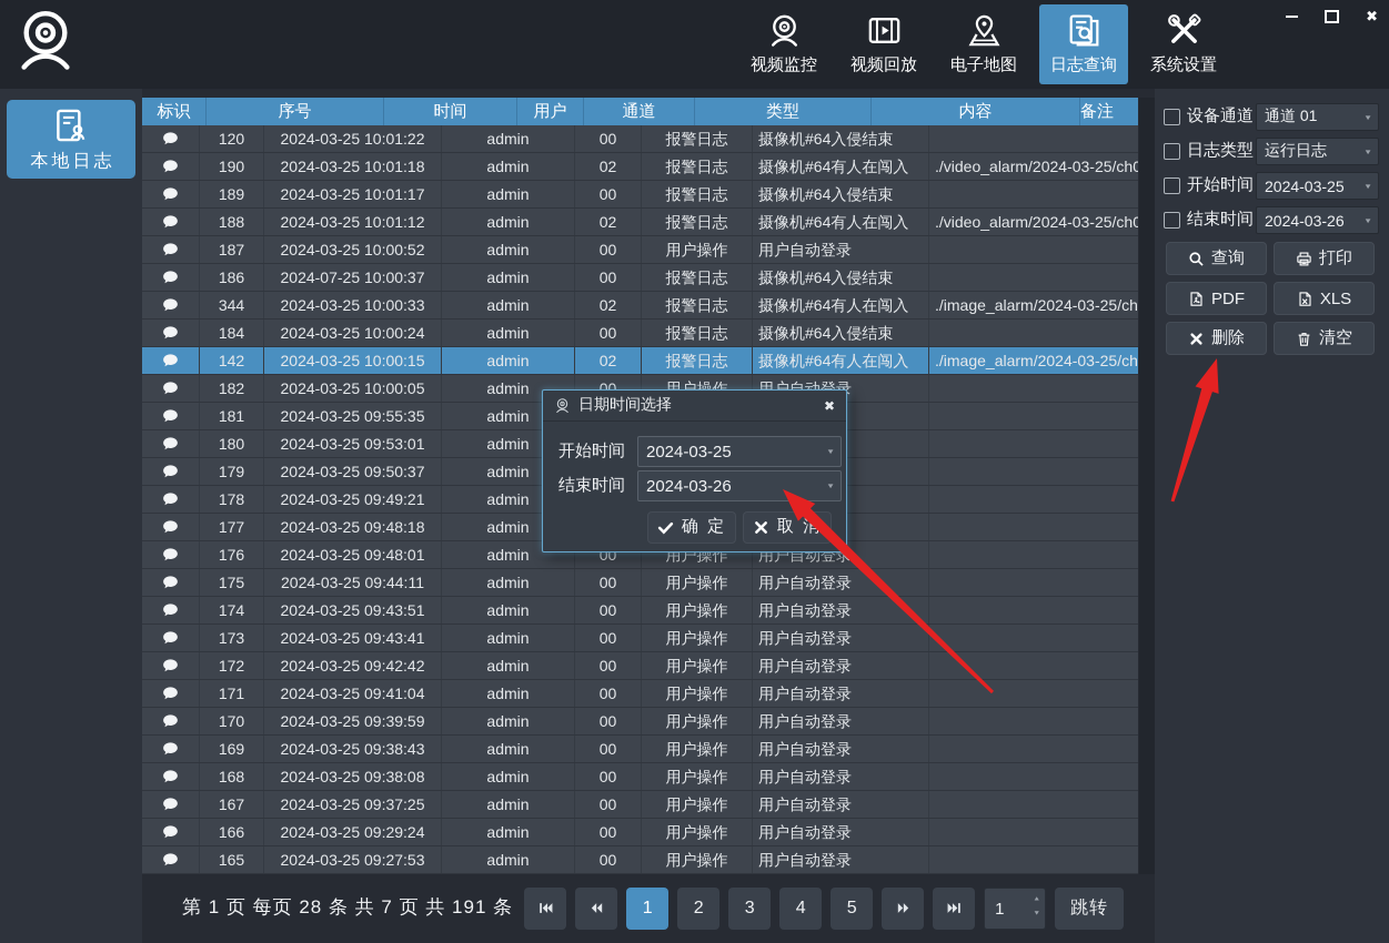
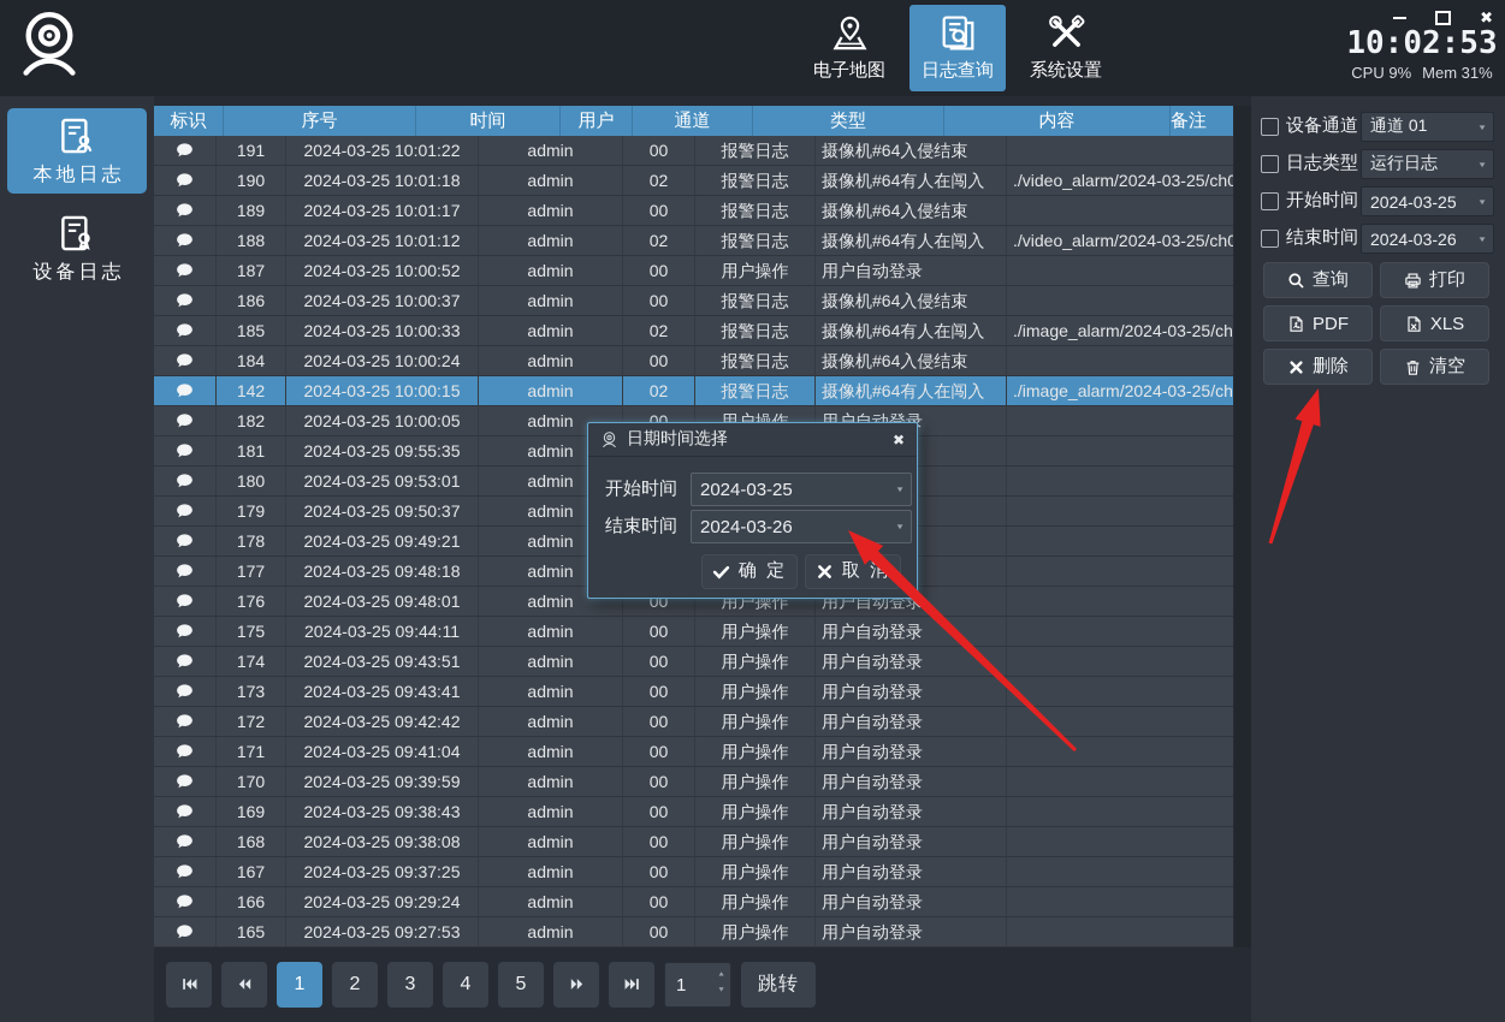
- 视频监控
- 视频回放
  电子地图
  日志查询
  系统设置
  ✖
+ 10:02:53
+ CPU 9%
+ Mem 31%
  本地日志
+ 设备日志
  标识
  序号
  时间
  用户
  通道
  类型
  内容
  备注
- 120
+ 191
  2024-03-25 10:01:22
  admin
  00
  报警日志
  摄像机#64入侵结束
  190
  2024-03-25 10:01:18
  admin
  02
  报警日志
  摄像机#64有人在闯入
  ./video_alarm/2024-03-25/ch0
  189
  2024-03-25 10:01:17
  admin
  00
  报警日志
  摄像机#64入侵结束
  188
  2024-03-25 10:01:12
  admin
  02
  报警日志
  摄像机#64有人在闯入
  ./video_alarm/2024-03-25/ch0
  187
  2024-03-25 10:00:52
  admin
  00
  用户操作
  用户自动登录
  186
- 2024-07-25 10:00:37
+ 2024-03-25 10:00:37
  admin
  00
  报警日志
  摄像机#64入侵结束
- 344
+ 185
  2024-03-25 10:00:33
  admin
  02
  报警日志
  摄像机#64有人在闯入
  ./image_alarm/2024-03-25/ch
  184
  2024-03-25 10:00:24
  admin
  00
  报警日志
  摄像机#64入侵结束
  142
  2024-03-25 10:00:15
  admin
  02
  报警日志
  摄像机#64有人在闯入
  ./image_alarm/2024-03-25/ch
  182
  2024-03-25 10:00:05
  admin
  00
  用户操作
  用户自动登录
  181
  2024-03-25 09:55:35
  admin
  180
  2024-03-25 09:53:01
  admin
  179
  2024-03-25 09:50:37
  admin
  178
  2024-03-25 09:49:21
  admin
  177
  2024-03-25 09:48:18
  admin
  176
  2024-03-25 09:48:01
  admin
  00
  用户操作
  用户自动登
  175
  2024-03-25 09:44:11
  admin
  00
  用户操作
  用户自动登录
  174
  2024-03-25 09:43:51
  admin
  00
  用户操作
  用户自动登录
  173
  2024-03-25 09:43:41
  admin
  00
  用户操作
  用户自动登录
  172
  2024-03-25 09:42:42
  admin
  00
  用户操作
  用户自动登录
  171
  2024-03-25 09:41:04
  admin
  00
  用户操作
  用户自动登录
  170
  2024-03-25 09:39:59
  admin
  00
  用户操作
  用户自动登录
  169
  2024-03-25 09:38:43
  admin
  00
  用户操作
  用户自动登录
  168
  2024-03-25 09:38:08
  admin
  00
  用户操作
  用户自动登录
  167
  2024-03-25 09:37:25
  admin
  00
  用户操作
  用户自动登录
  166
  2024-03-25 09:29:24
  admin
  00
  用户操作
  用户自动登录
  165
  2024-03-25 09:27:53
  admin
  00
  用户操作
  用户自动登录
  设备通道
  通道 01
  日志类型
  运行日志
  开始时间
  2024-03-25
  结束时间
  2024-03-26
  查询
  打印
  PDF
  XLS
  删除
  清空
- 第 1 页 每页 28 条 共 7 页 共 191 条
  1
  2
  3
  4
  5
  1
  跳转
  日期时间选择
  ✖
  开始时间
  2024-03-25
  结束时间
  2024-03-26
  确 定
  取 消
